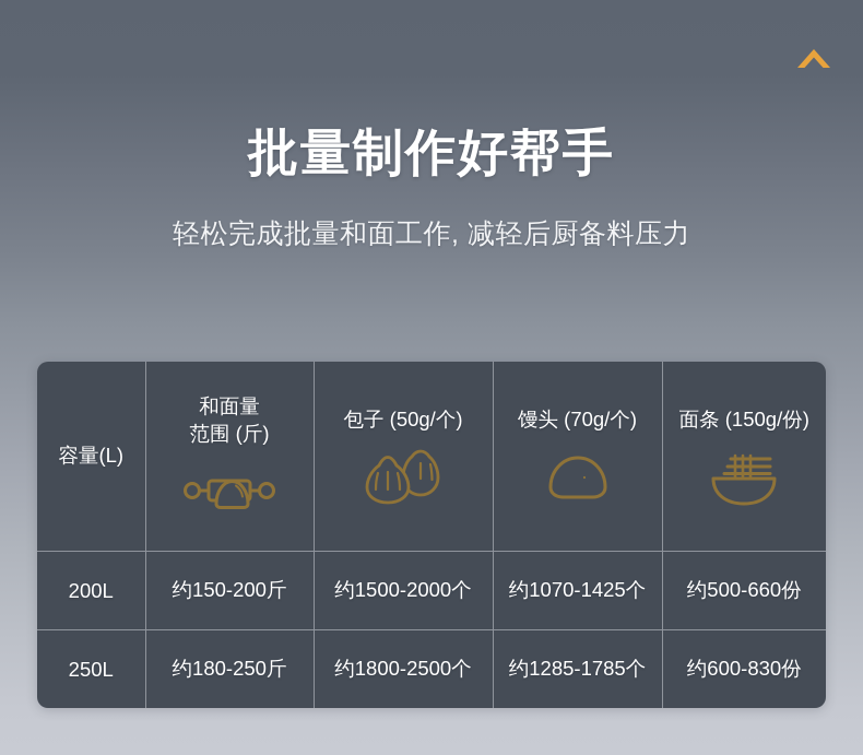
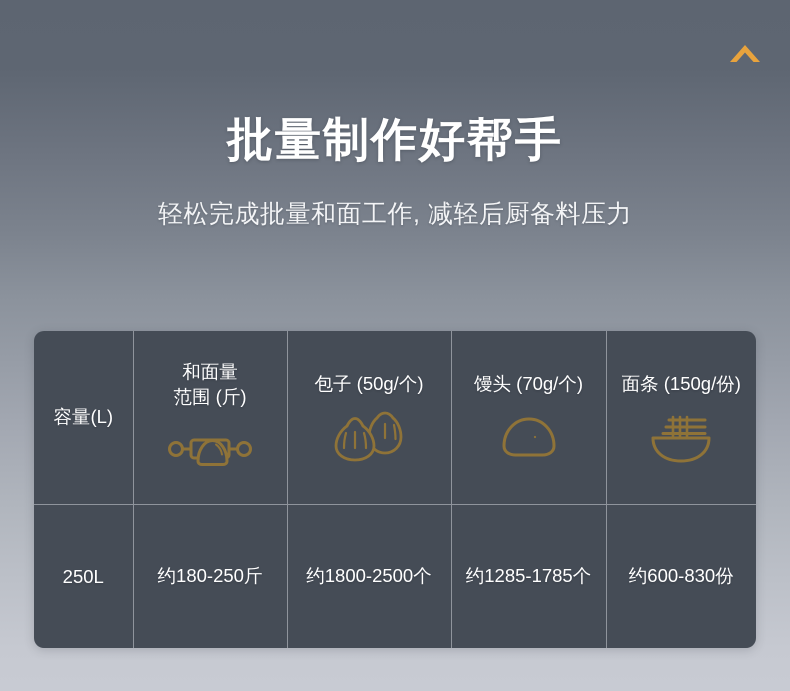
  批量制作好帮手
  轻松完成批量和面工作, 减轻后厨备料压力
  容量(L)	和面量 范围 (斤)	包子 (50g/个)	馒头 (70g/个)	面条 (150g/份)
- 200L	约150-200斤	约1500-2000个	约1070-1425个	约500-660份
  250L	约180-250斤	约1800-2500个	约1285-1785个	约600-830份
